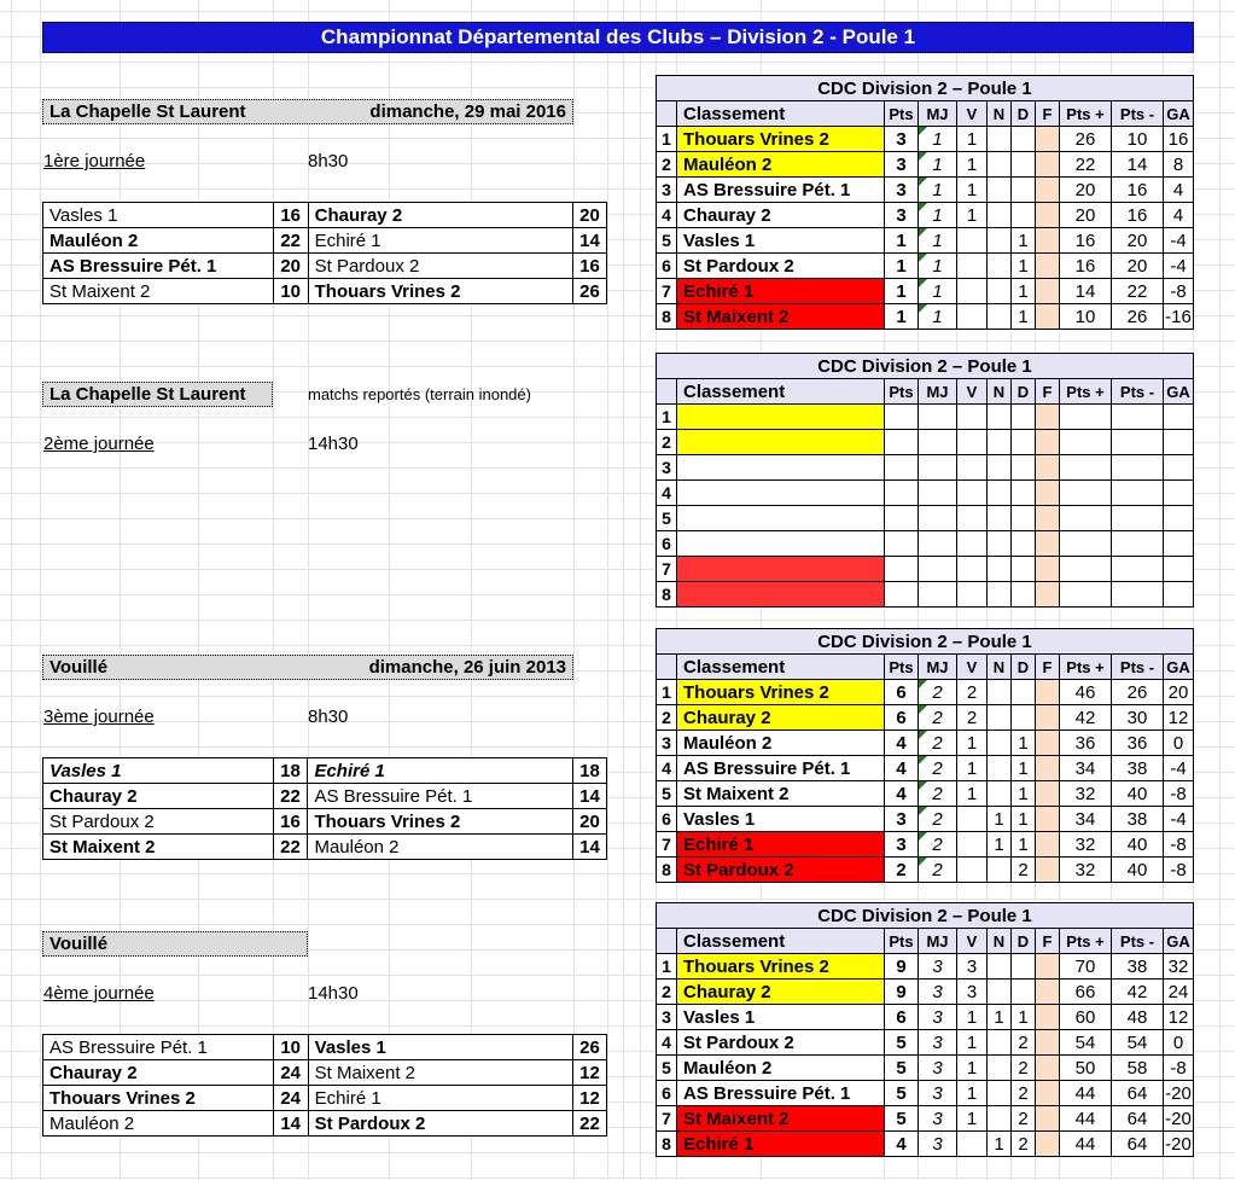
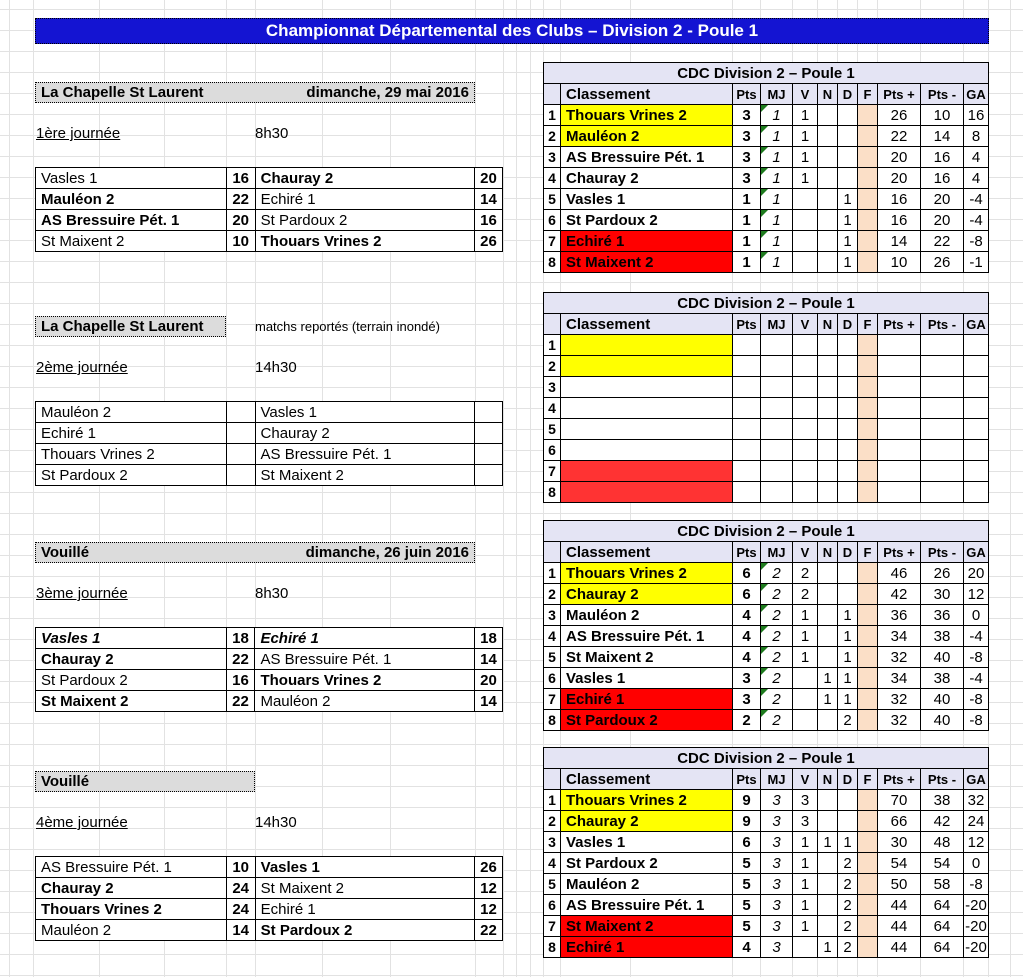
  Championnat Départemental des Clubs – Division 2 - Poule 1
  La Chapelle St Laurent
  dimanche, 29 mai 2016
  1ère journée
  8h30
  Vasles 1	16	Chauray 2	20
  Mauléon 2	22	Echiré 1	14
  AS Bressuire Pét. 1	20	St Pardoux 2	16
  St Maixent 2	10	Thouars Vrines 2	26
  La Chapelle St Laurent
  matchs reportés (terrain inondé)
  2ème journée
  14h30
+ Mauléon 2		Vasles 1
+ Echiré 1		Chauray 2
+ Thouars Vrines 2		AS Bressuire Pét. 1
+ St Pardoux 2		St Maixent 2
  Vouillé
- dimanche, 26 juin 2013
+ dimanche, 26 juin 2016
  3ème journée
  8h30
  Vasles 1	18	Echiré 1	18
  Chauray 2	22	AS Bressuire Pét. 1	14
  St Pardoux 2	16	Thouars Vrines 2	20
  St Maixent 2	22	Mauléon 2	14
  Vouillé
  4ème journée
  14h30
  AS Bressuire Pét. 1	10	Vasles 1	26
  Chauray 2	24	St Maixent 2	12
  Thouars Vrines 2	24	Echiré 1	12
  Mauléon 2	14	St Pardoux 2	22
  CDC Division 2 – Poule 1
  	Classement	Pts	MJ	V	N	D	F	Pts +	Pts -	GA
  1	Thouars Vrines 2	3	1	1				26	10	16
  2	Mauléon 2	3	1	1				22	14	8
  3	AS Bressuire Pét. 1	3	1	1				20	16	4
  4	Chauray 2	3	1	1				20	16	4
  5	Vasles 1	1	1			1		16	20	-4
  6	St Pardoux 2	1	1			1		16	20	-4
  7	Echiré 1	1	1			1		14	22	-8
- 8	St Maixent 2	1	1			1		10	26	-16
+ 8	St Maixent 2	1	1			1		10	26	-1
  CDC Division 2 – Poule 1
  	Classement	Pts	MJ	V	N	D	F	Pts +	Pts -	GA
  1
  2
  3
  4
  5
  6
  7
  8
  CDC Division 2 – Poule 1
  	Classement	Pts	MJ	V	N	D	F	Pts +	Pts -	GA
  1	Thouars Vrines 2	6	2	2				46	26	20
  2	Chauray 2	6	2	2				42	30	12
  3	Mauléon 2	4	2	1		1		36	36	0
  4	AS Bressuire Pét. 1	4	2	1		1		34	38	-4
  5	St Maixent 2	4	2	1		1		32	40	-8
  6	Vasles 1	3	2		1	1		34	38	-4
  7	Echiré 1	3	2		1	1		32	40	-8
  8	St Pardoux 2	2	2			2		32	40	-8
  CDC Division 2 – Poule 1
  	Classement	Pts	MJ	V	N	D	F	Pts +	Pts -	GA
  1	Thouars Vrines 2	9	3	3				70	38	32
  2	Chauray 2	9	3	3				66	42	24
- 3	Vasles 1	6	3	1	1	1		60	48	12
+ 3	Vasles 1	6	3	1	1	1		30	48	12
  4	St Pardoux 2	5	3	1		2		54	54	0
  5	Mauléon 2	5	3	1		2		50	58	-8
  6	AS Bressuire Pét. 1	5	3	1		2		44	64	-20
  7	St Maixent 2	5	3	1		2		44	64	-20
  8	Echiré 1	4	3		1	2		44	64	-20
